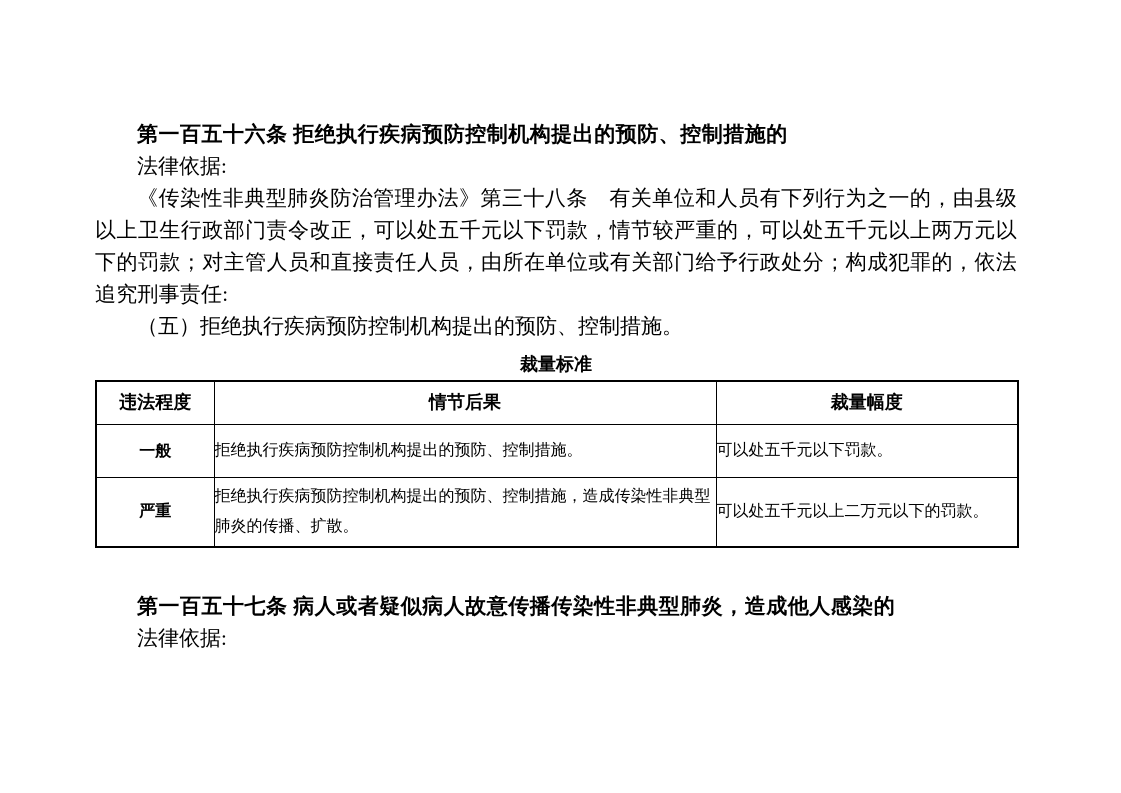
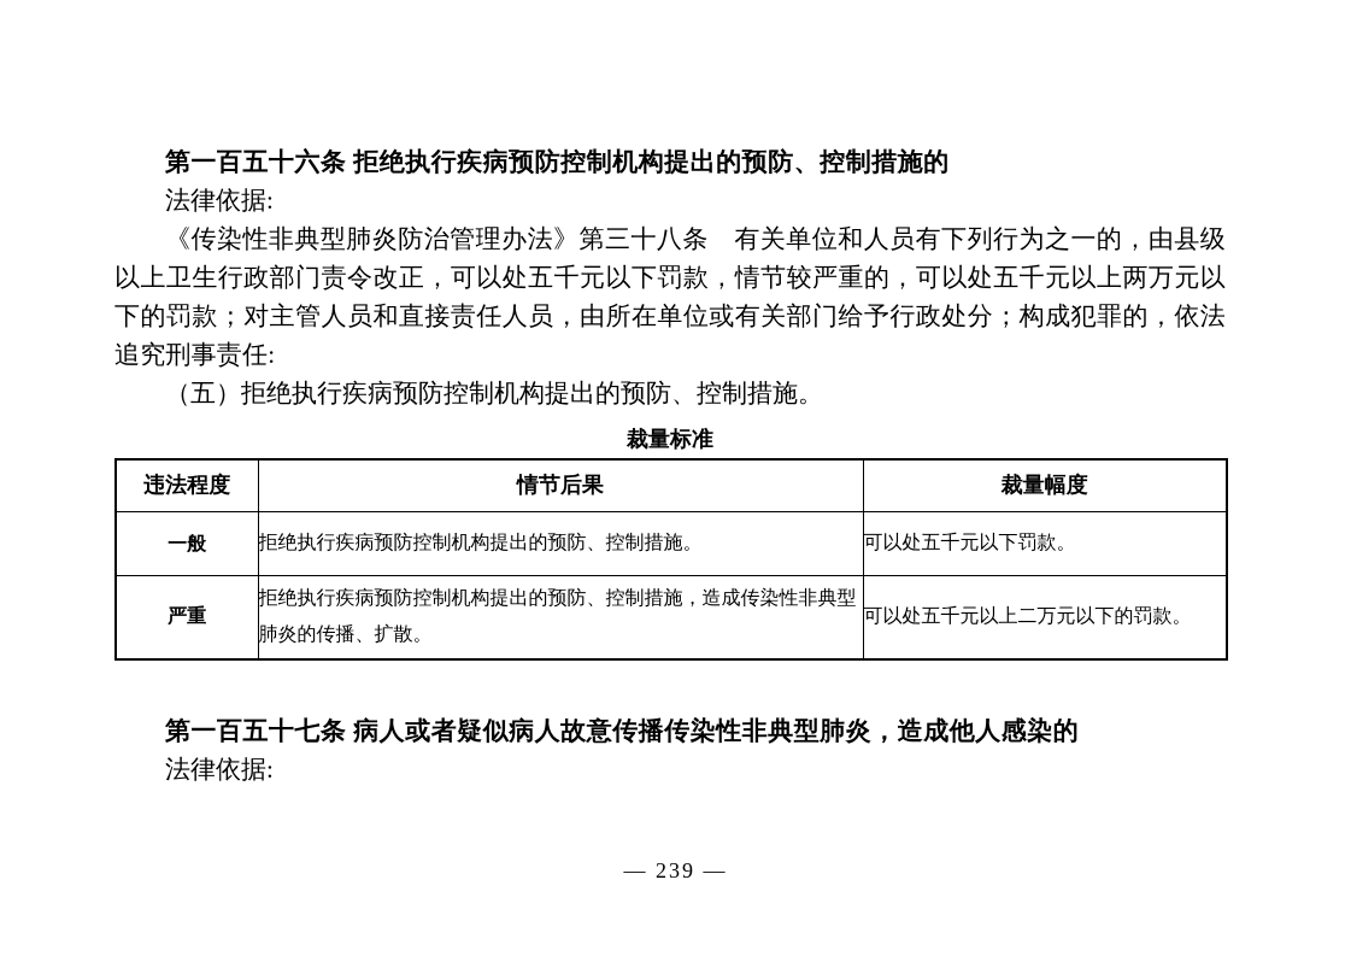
  第一百五十六条 拒绝执行疾病预防控制机构提出的预防、控制措施的
  法律依据:
  《传染性非典型肺炎防治管理办法》第三十八条 有关单位和人员有下列行为之一的，由县级以上卫生行政部门责令改正，可以处五千元以下罚款，情节较严重的，可以处五千元以上两万元以下的罚款；对主管人员和直接责任人员，由所在单位或有关部门给予行政处分；构成犯罪的，依法追究刑事责任:
  （五）拒绝执行疾病预防控制机构提出的预防、控制措施。
  裁量标准
  违法程度	情节后果	裁量幅度
  一般	拒绝执行疾病预防控制机构提出的预防、控制措施。	可以处五千元以下罚款。
  严重	拒绝执行疾病预防控制机构提出的预防、控制措施，造成传染性非典型肺炎的传播、扩散。	可以处五千元以上二万元以下的罚款。
  第一百五十七条 病人或者疑似病人故意传播传染性非典型肺炎，造成他人感染的
  法律依据:
+ — 239 —
